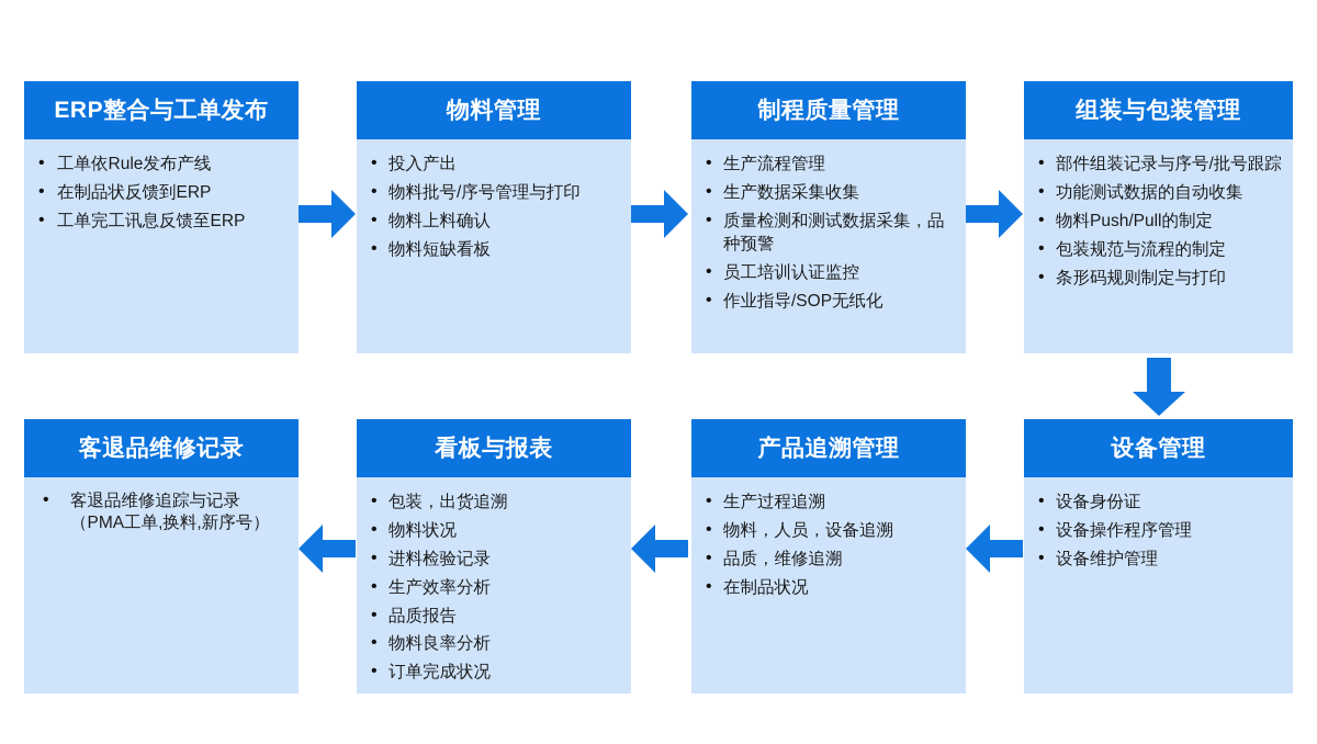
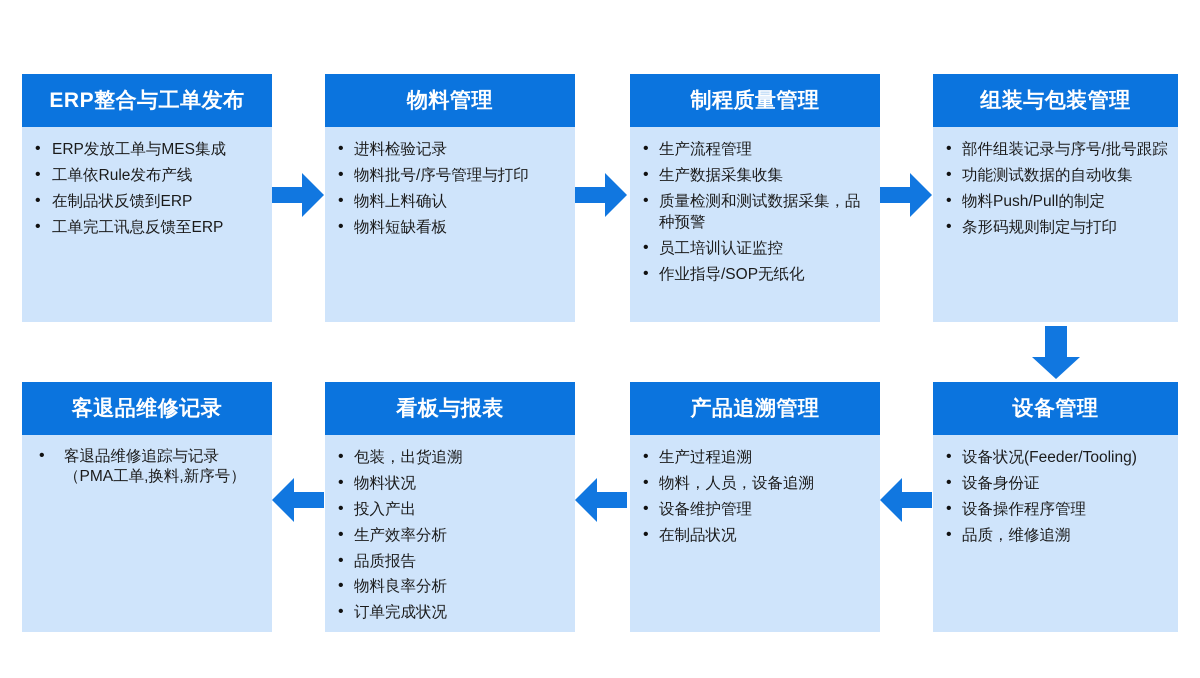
  ERP整合与工单发布
+ ERP发放工单与MES集成
  工单依Rule发布产线
  在制品状反馈到ERP
  工单完工讯息反馈至ERP
  物料管理
- 投入产出
+ 进料检验记录
  物料批号/序号管理与打印
  物料上料确认
  物料短缺看板
  制程质量管理
  生产流程管理
  生产数据采集收集
  质量检测和测试数据采集，品种预警
  员工培训认证监控
  作业指导/SOP无纸化
  组装与包装管理
  部件组装记录与序号/批号跟踪
  功能测试数据的自动收集
  物料Push/Pull的制定
- 包装规范与流程的制定
  条形码规则制定与打印
  客退品维修记录
  客退品维修追踪与记录（PMA工单,换料,新序号）
  看板与报表
  包装，出货追溯
  物料状况
- 进料检验记录
+ 投入产出
  生产效率分析
  品质报告
  物料良率分析
  订单完成状况
  产品追溯管理
  生产过程追溯
  物料，人员，设备追溯
- 品质，维修追溯
+ 设备维护管理
  在制品状况
  设备管理
+ 设备状况(Feeder/Tooling)
  设备身份证
  设备操作程序管理
- 设备维护管理
+ 品质，维修追溯
